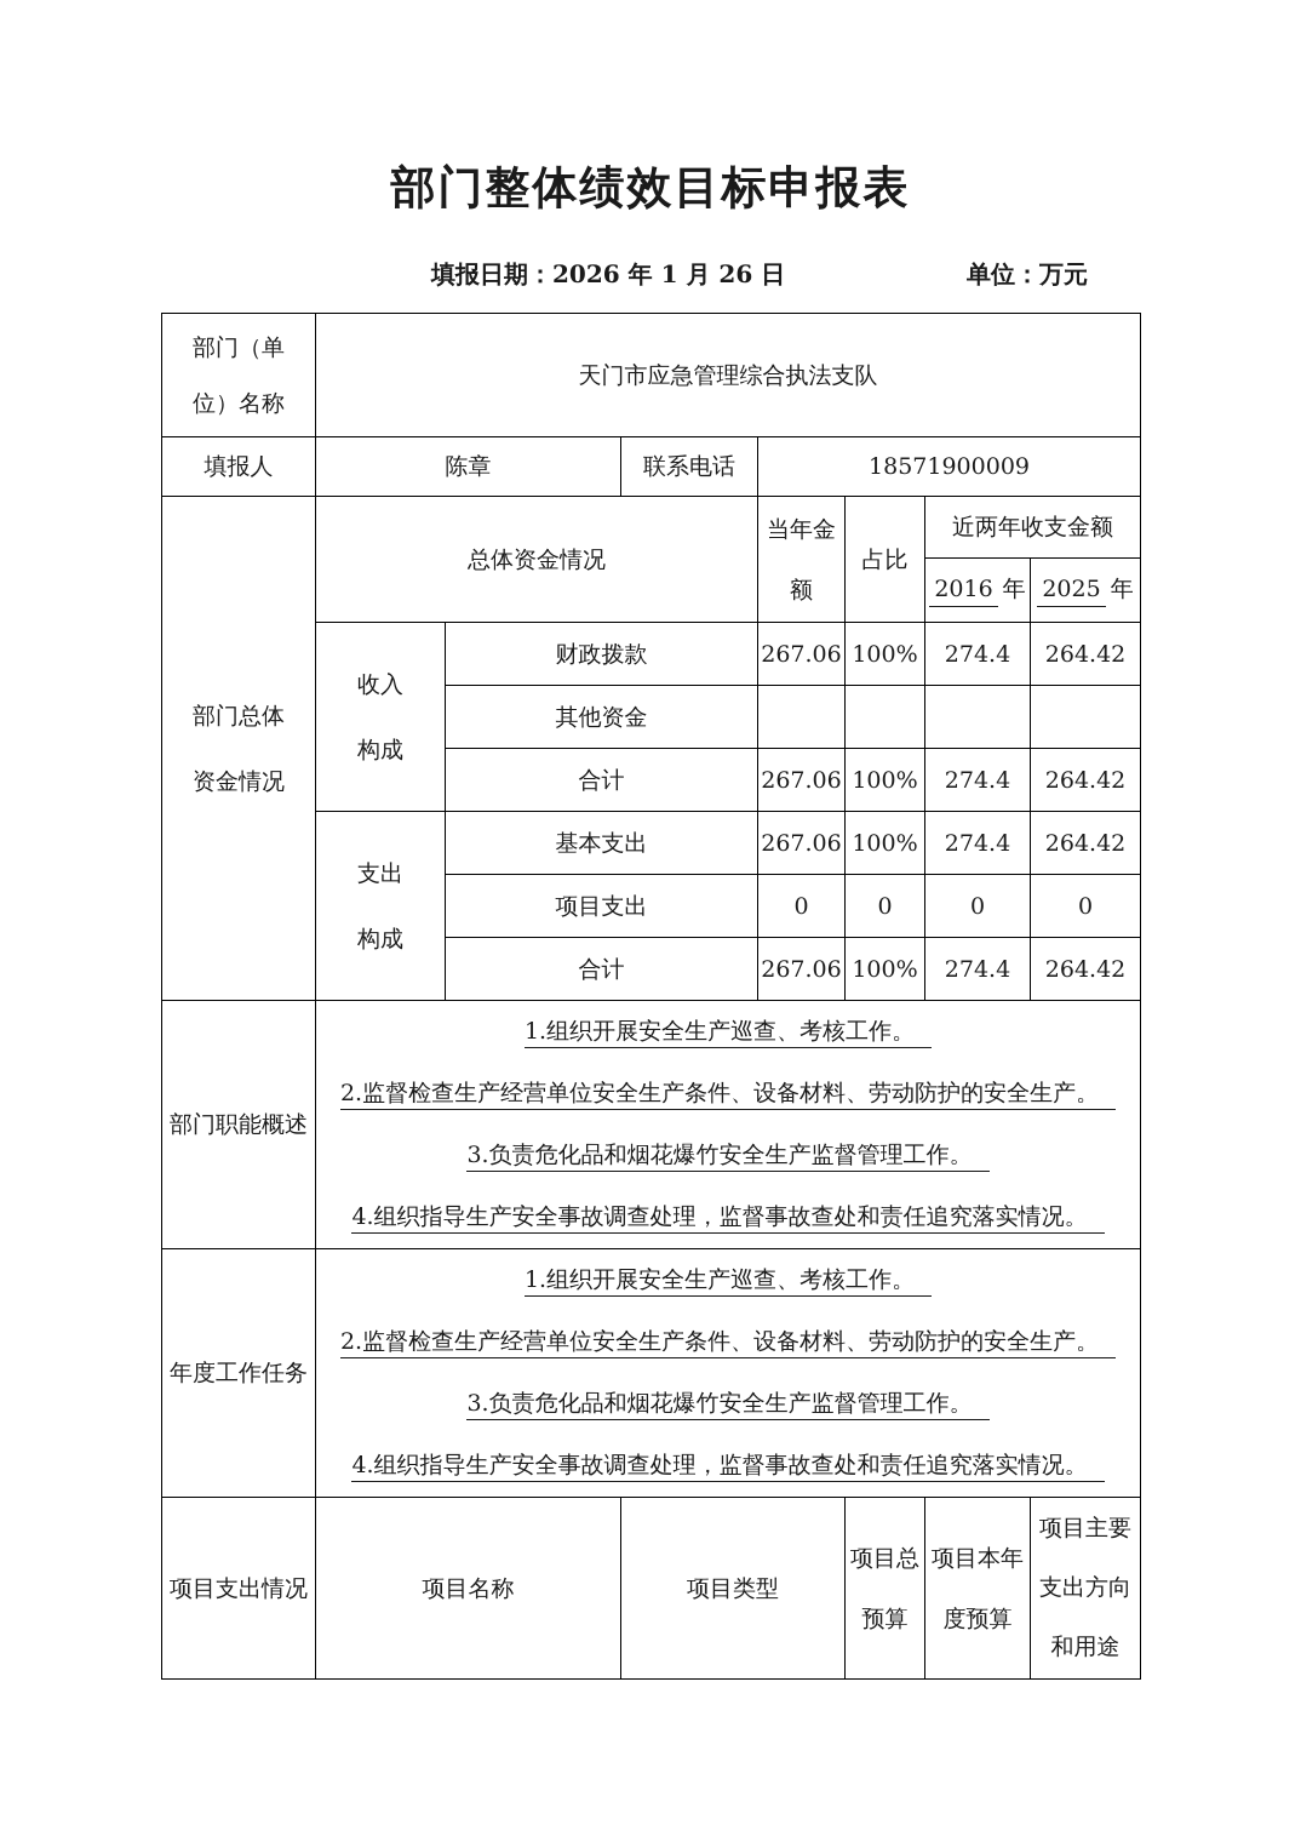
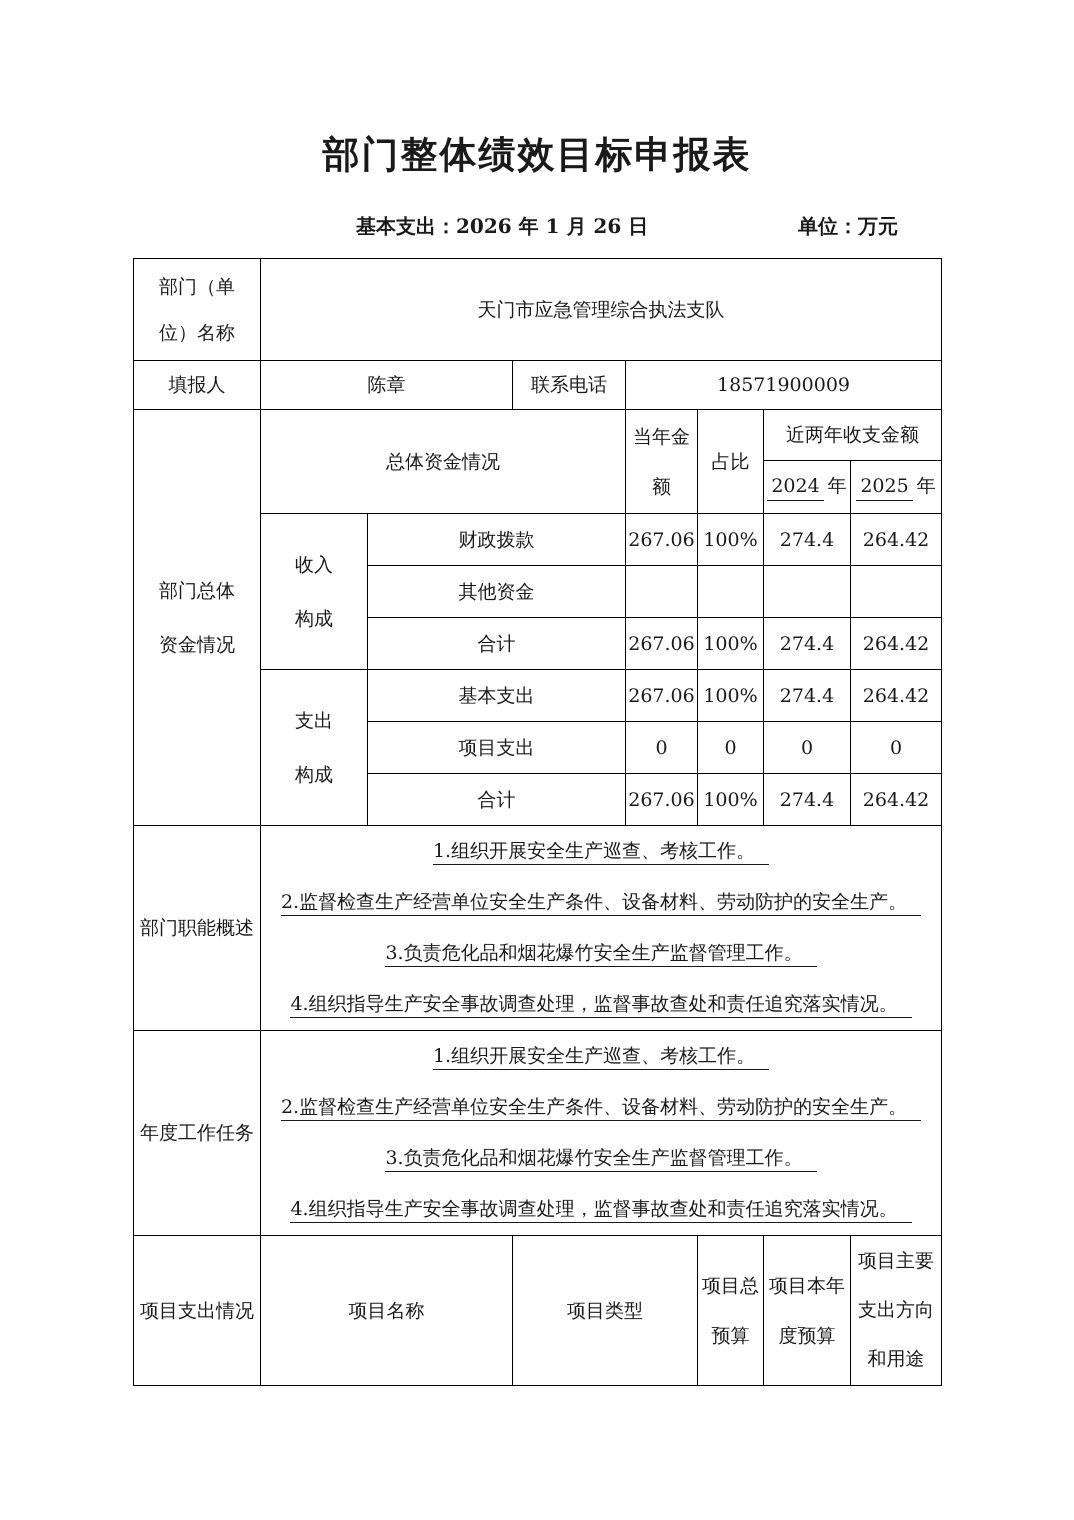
  部门整体绩效目标申报表
- 填报日期：2026 年 1 月 26 日
+ 基本支出：2026 年 1 月 26 日
  单位：万元
  部门（单 位）名称	天门市应急管理综合执法支队
  填报人	陈章	联系电话	18571900009
  部门总体 资金情况	总体资金情况	当年金 额	占比	近两年收支金额
- 2016 年	2025 年
+ 2024 年	2025 年
  收入 构成	财政拨款	267.06	100%	274.4	264.42
  其他资金
  合计	267.06	100%	274.4	264.42
  支出 构成	基本支出	267.06	100%	274.4	264.42
  项目支出	0	0	0	0
  合计	267.06	100%	274.4	264.42
  部门职能概述	1.组织开展安全生产巡查、考核工作。 2.监督检查生产经营单位安全生产条件、设备材料、劳动防护的安全生产。 3.负责危化品和烟花爆竹安全生产监督管理工作。 4.组织指导生产安全事故调查处理，监督事故查处和责任追究落实情况。
  年度工作任务	1.组织开展安全生产巡查、考核工作。 2.监督检查生产经营单位安全生产条件、设备材料、劳动防护的安全生产。 3.负责危化品和烟花爆竹安全生产监督管理工作。 4.组织指导生产安全事故调查处理，监督事故查处和责任追究落实情况。
  项目支出情况	项目名称	项目类型	项目总 预算	项目本年 度预算	项目主要 支出方向 和用途
